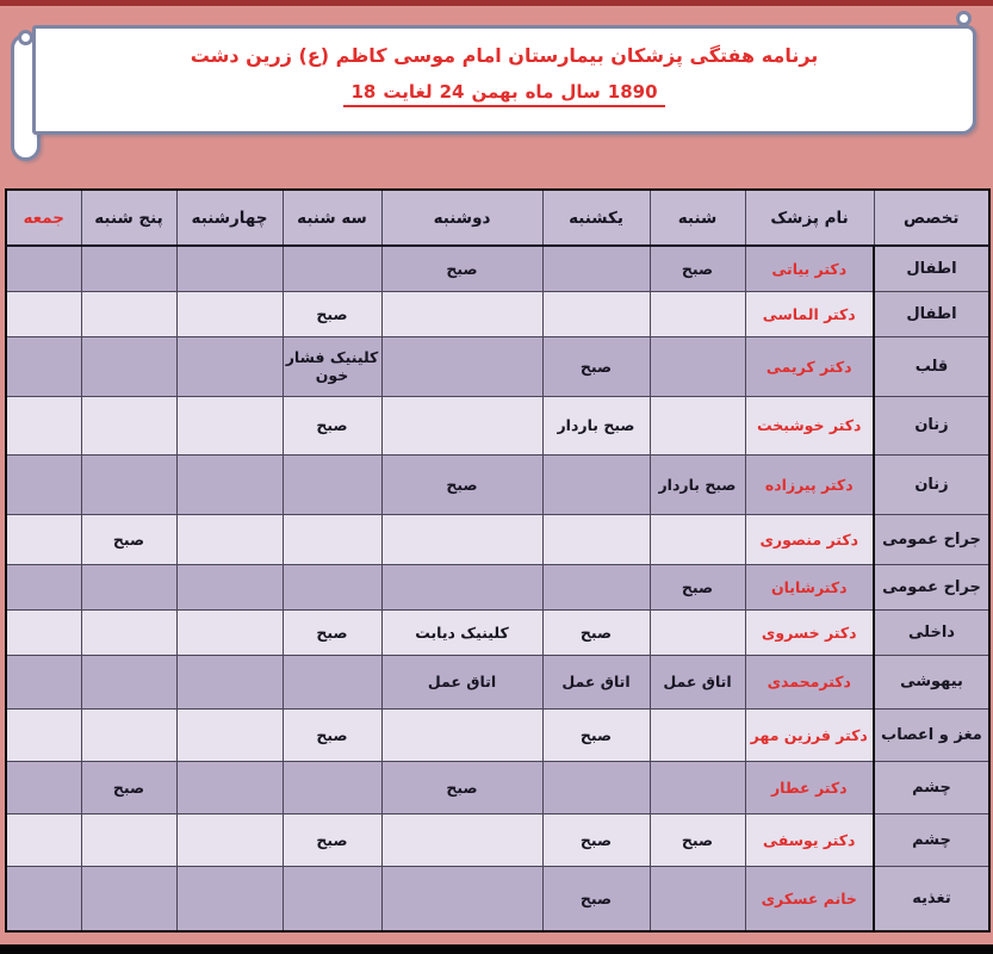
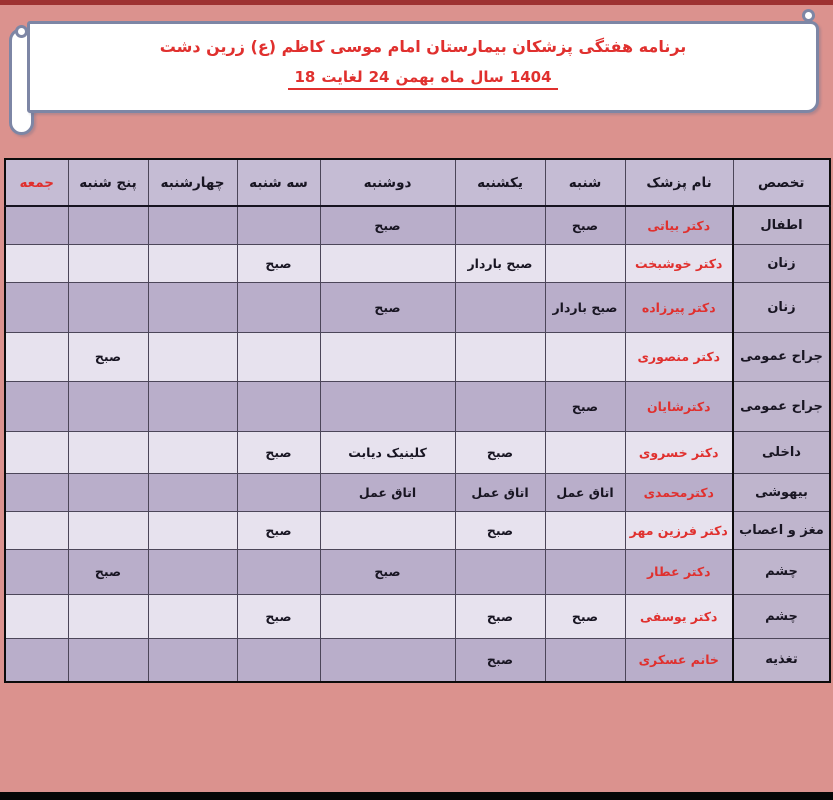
  برنامه هفتگی پزشکان بیمارستان امام موسی کاظم (ع) زرین دشت
- 18 لغایت 24 بهمن ماه سال 1890
+ 18 لغایت 24 بهمن ماه سال 1404
  تخصص	نام پزشک	شنبه	یکشنبه	دوشنبه	سه شنبه	چهارشنبه	پنج شنبه	جمعه
  اطفال	دکتر بیاتی	صبح		صبح
- اطفال	دکتر الماسی				صبح
- قلب	دکتر کریمی		صبح		کلینیک فشار خون
  زنان	دکتر خوشبخت		صبح باردار		صبح
  زنان	دکتر پیرزاده	صبح باردار		صبح
  جراح عمومی	دکتر منصوری						صبح
  جراح عمومی	دکترشایان	صبح
  داخلی	دکتر خسروی		صبح	کلینیک دیابت	صبح
  بیهوشی	دکترمحمدی	اتاق عمل	اتاق عمل	اتاق عمل
  مغز و اعصاب	دکتر فرزین مهر		صبح		صبح
  چشم	دکتر عطار			صبح			صبح
  چشم	دکتر یوسفی	صبح	صبح		صبح
  تغذیه	خانم عسکری		صبح
